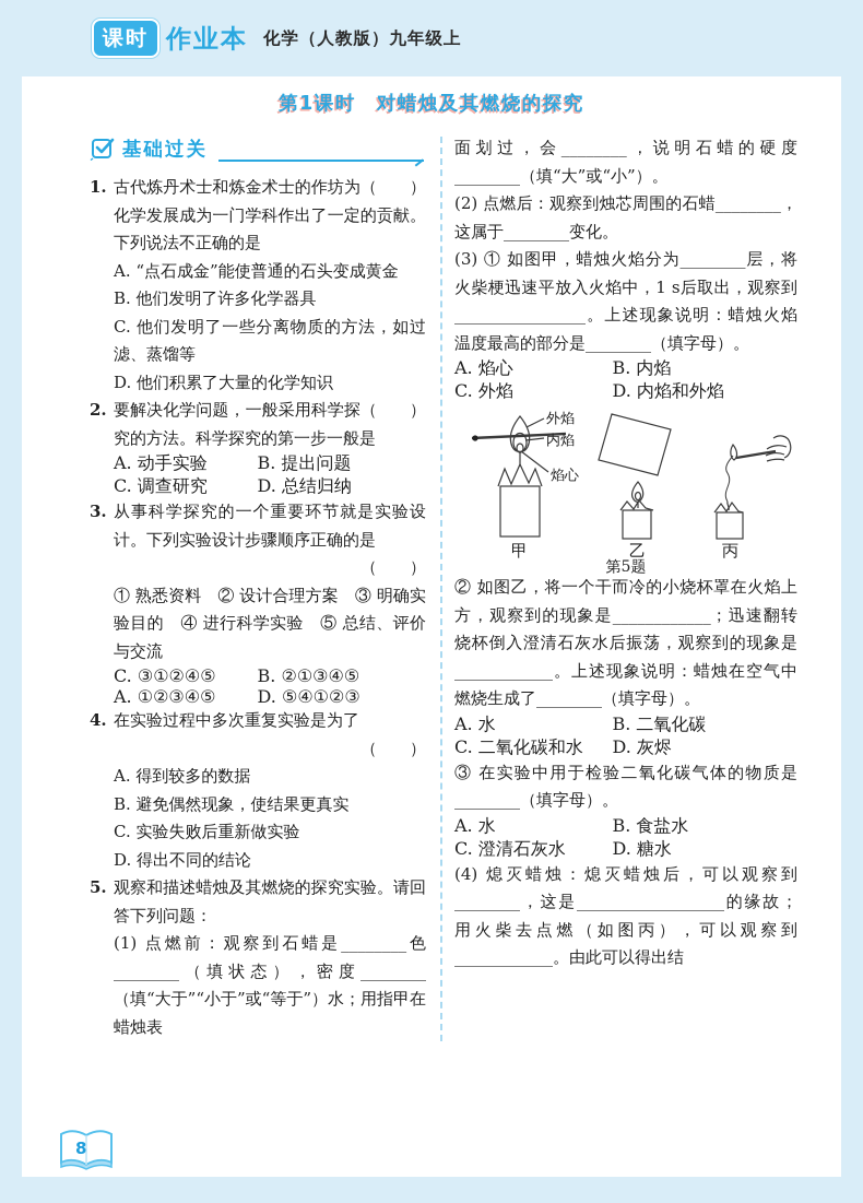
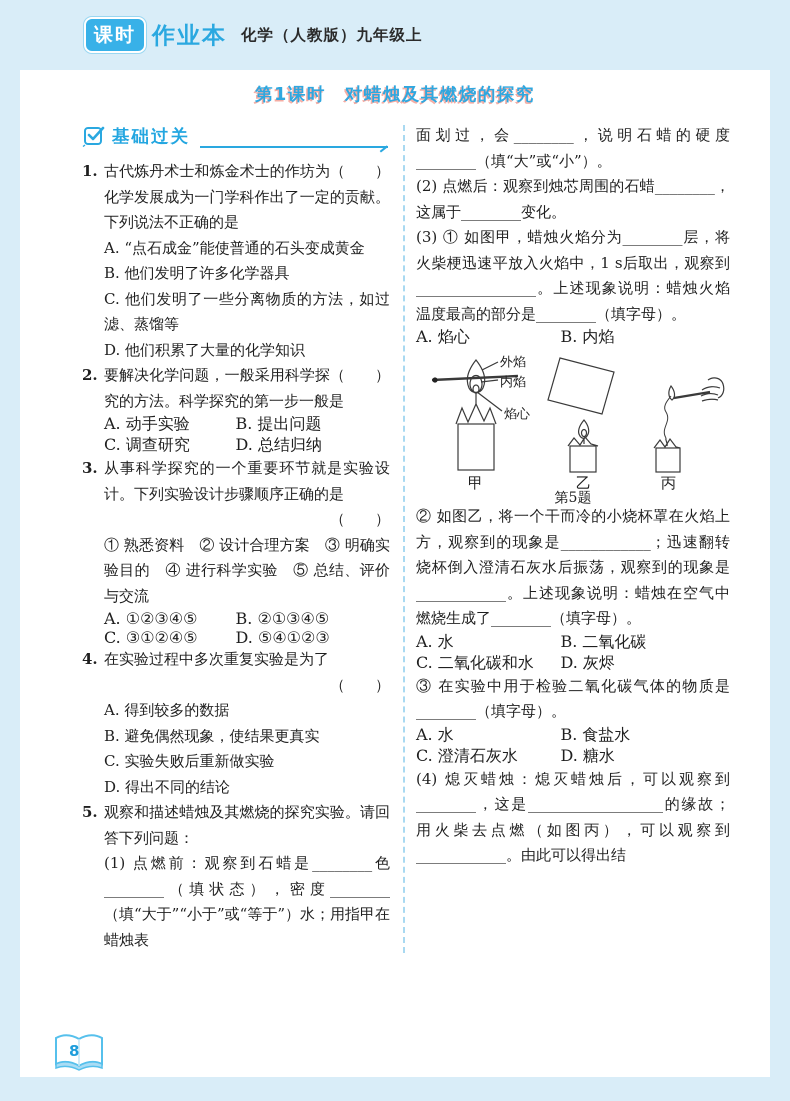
  课时
  作业本
  化学（人教版）九年级上
  第1课时 对蜡烛及其燃烧的探究
  基础过关
  1.
  （ ）
  古代炼丹术士和炼金术士的作坊为化学发展成为一门学科作出了一定的贡献。下列说法不正确的是
  A. “点石成金”能使普通的石头变成黄金
  B. 他们发明了许多化学器具
  C. 他们发明了一些分离物质的方法，如过滤、蒸馏等
  D. 他们积累了大量的化学知识
  2.
  （ ）
  要解决化学问题，一般采用科学探究的方法。科学探究的第一步一般是
  A. 动手实验
  B. 提出问题
  C. 调查研究
  D. 总结归纳
  3.
  从事科学探究的一个重要环节就是实验设计。下列实验设计步骤顺序正确的是
  （ ）
  ① 熟悉资料 ② 设计合理方案 ③ 明确实验目的 ④ 进行科学实验 ⑤ 总结、评价与交流
- C. ③①②④⑤
+ A. ①②③④⑤
  B. ②①③④⑤
- A. ①②③④⑤
+ C. ③①②④⑤
  D. ⑤④①②③
  4.
  在实验过程中多次重复实验是为了
  （ ）
  A. 得到较多的数据
  B. 避免偶然现象，使结果更真实
  C. 实验失败后重新做实验
  D. 得出不同的结论
  5.
  观察和描述蜡烛及其燃烧的探究实验。请回答下列问题：
  (1) 点燃前：观察到石蜡是________色________（填状态），密度________（填“大于”“小于”或“等于”）水；用指甲在蜡烛表
  面划过，会________，说明石蜡的硬度________（填“大”或“小”）。
  (2) 点燃后：观察到烛芯周围的石蜡________，这属于________变化。
  (3) ① 如图甲，蜡烛火焰分为________层，将火柴梗迅速平放入火焰中，1 s后取出，观察到________________。上述现象说明：蜡烛火焰温度最高的部分是________（填字母）。
  A. 焰心
  B. 内焰
- C. 外焰
- D. 内焰和外焰
  外焰
  内焰
  焰心
  甲
  乙
  丙
  第5题
  ② 如图乙，将一个干而冷的小烧杯罩在火焰上方，观察到的现象是____________；迅速翻转烧杯倒入澄清石灰水后振荡，观察到的现象是____________。上述现象说明：蜡烛在空气中燃烧生成了________（填字母）。
  A. 水
  B. 二氧化碳
  C. 二氧化碳和水
  D. 灰烬
  ③ 在实验中用于检验二氧化碳气体的物质是________（填字母）。
  A. 水
  B. 食盐水
  C. 澄清石灰水
  D. 糖水
  (4) 熄灭蜡烛：熄灭蜡烛后，可以观察到________，这是__________________的缘故；用火柴去点燃（如图丙），可以观察到____________。由此可以得出结
  8
